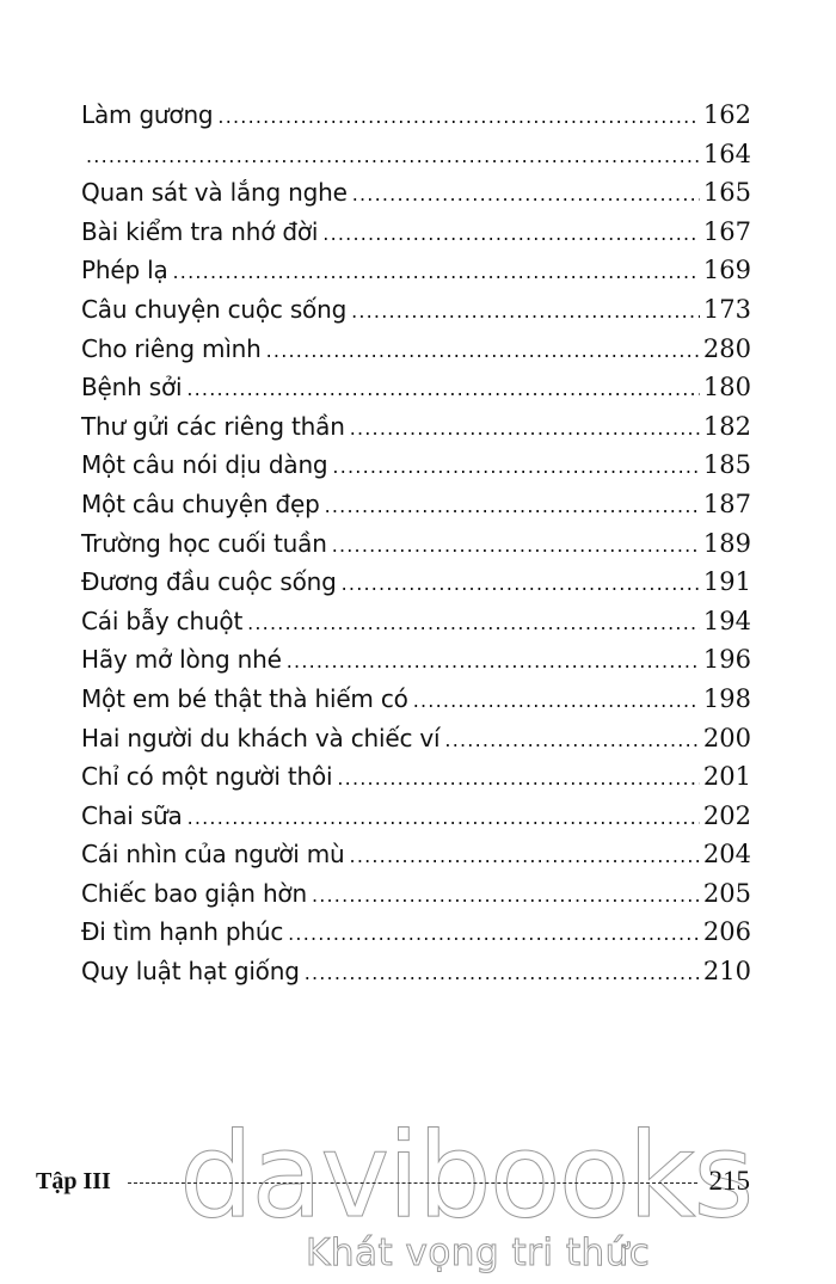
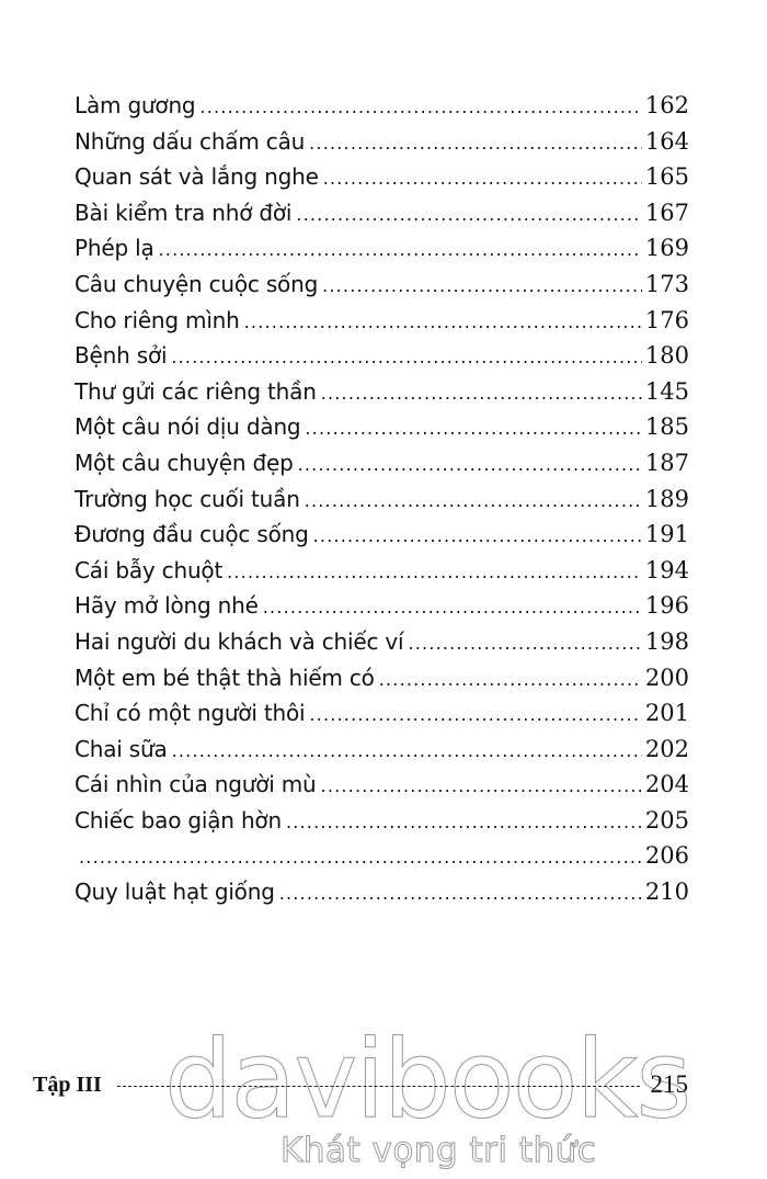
  Làm gương
  162
+ Những dấu chấm câu
  164
  Quan sát và lắng nghe
  165
  Bài kiểm tra nhớ đời
  167
  Phép lạ
  169
  Câu chuyện cuộc sống
  173
  Cho riêng mình
- 280
+ 176
  Bệnh sởi
  180
  Thư gửi các riêng thần
- 182
+ 145
  Một câu nói dịu dàng
  185
  Một câu chuyện đẹp
  187
  Trường học cuối tuần
  189
  Đương đầu cuộc sống
  191
  Cái bẫy chuột
  194
  Hãy mở lòng nhé
  196
- Một em bé thật thà hiếm có
+ Hai người du khách và chiếc ví
  198
- Hai người du khách và chiếc ví
+ Một em bé thật thà hiếm có
  200
  Chỉ có một người thôi
  201
  Chai sữa
  202
  Cái nhìn của người mù
  204
  Chiếc bao giận hờn
  205
- Đi tìm hạnh phúc
  206
  Quy luật hạt giống
  210
  davibooks
  Khát vọng tri thức
  Tập III
  215
